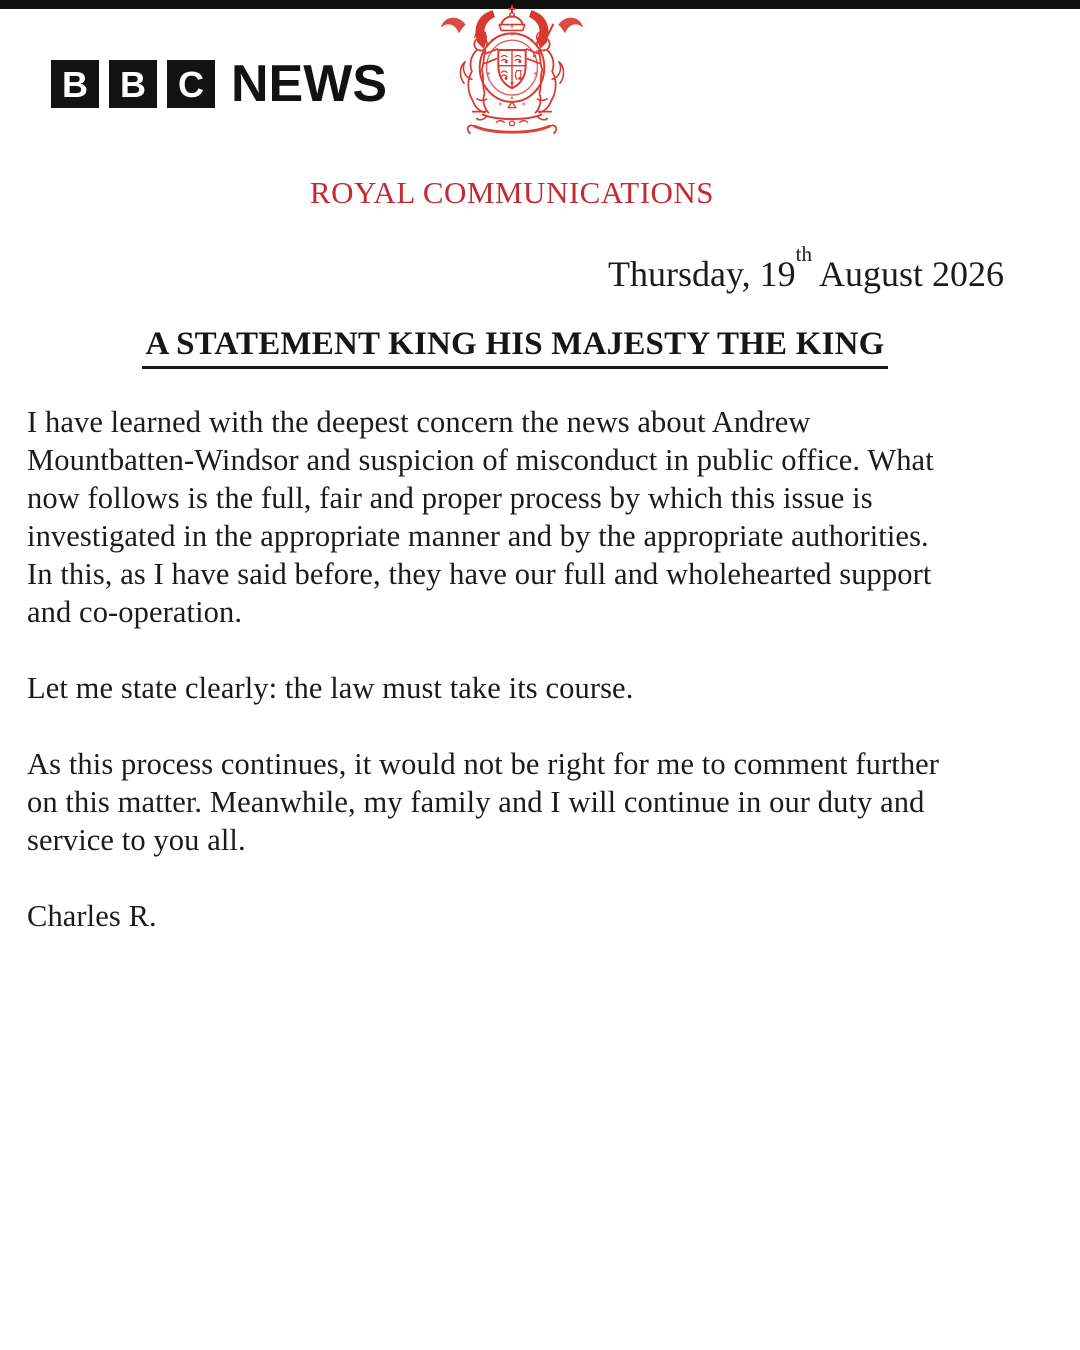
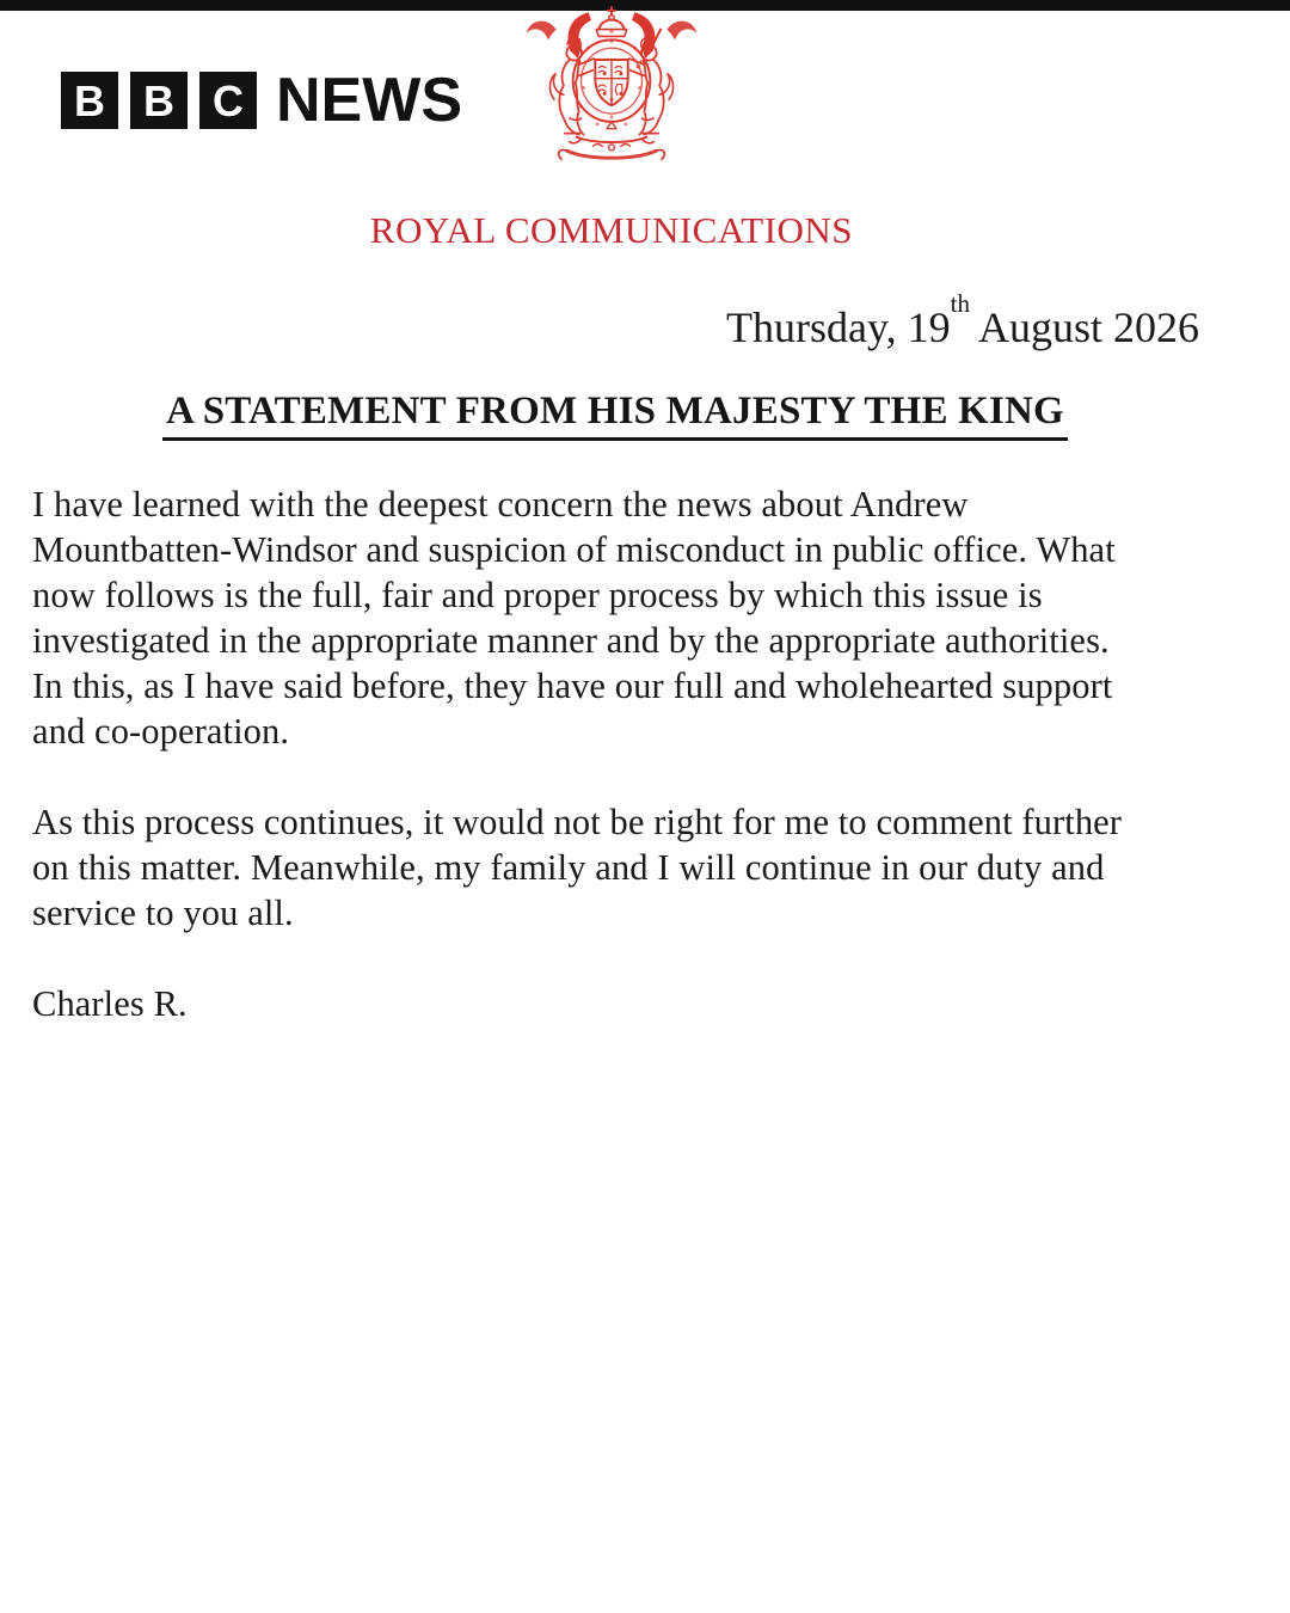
  B
  B
  C
  NEWS
  ROYAL COMMUNICATIONS
  Thursday, 19th August 2026
- A STATEMENT KING HIS MAJESTY THE KING
+ A STATEMENT FROM HIS MAJESTY THE KING
  I have learned with the deepest concern the news about Andrew
  Mountbatten-Windsor and suspicion of misconduct in public office. What
  now follows is the full, fair and proper process by which this issue is
  investigated in the appropriate manner and by the appropriate authorities.
  In this, as I have said before, they have our full and wholehearted support
  and co-operation.
- Let me state clearly: the law must take its course.
  As this process continues, it would not be right for me to comment further
  on this matter. Meanwhile, my family and I will continue in our duty and
  service to you all.
  Charles R.
